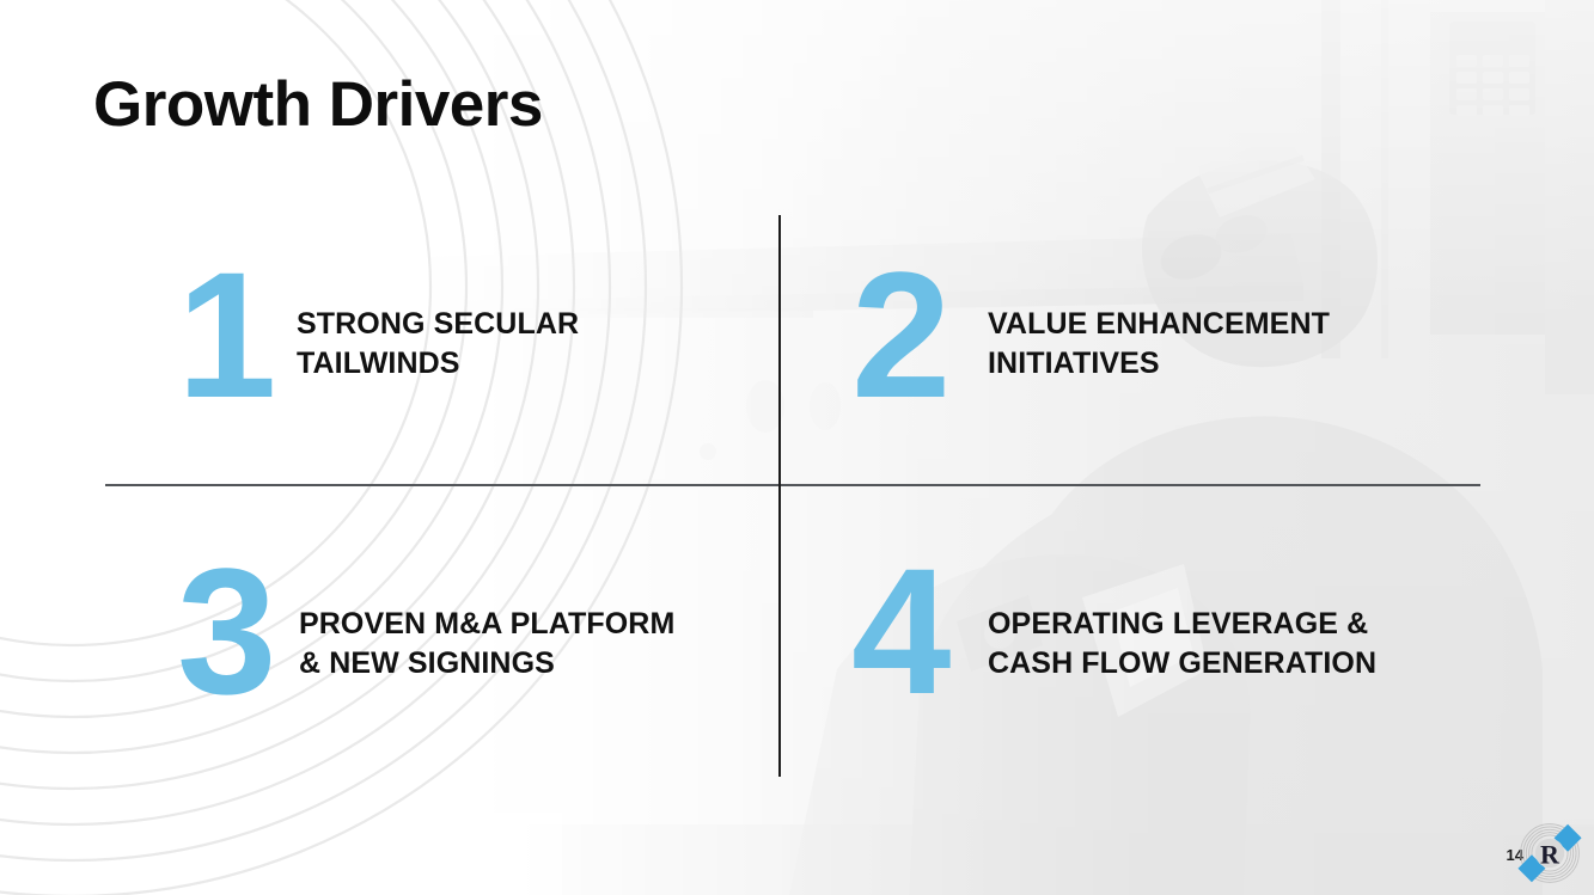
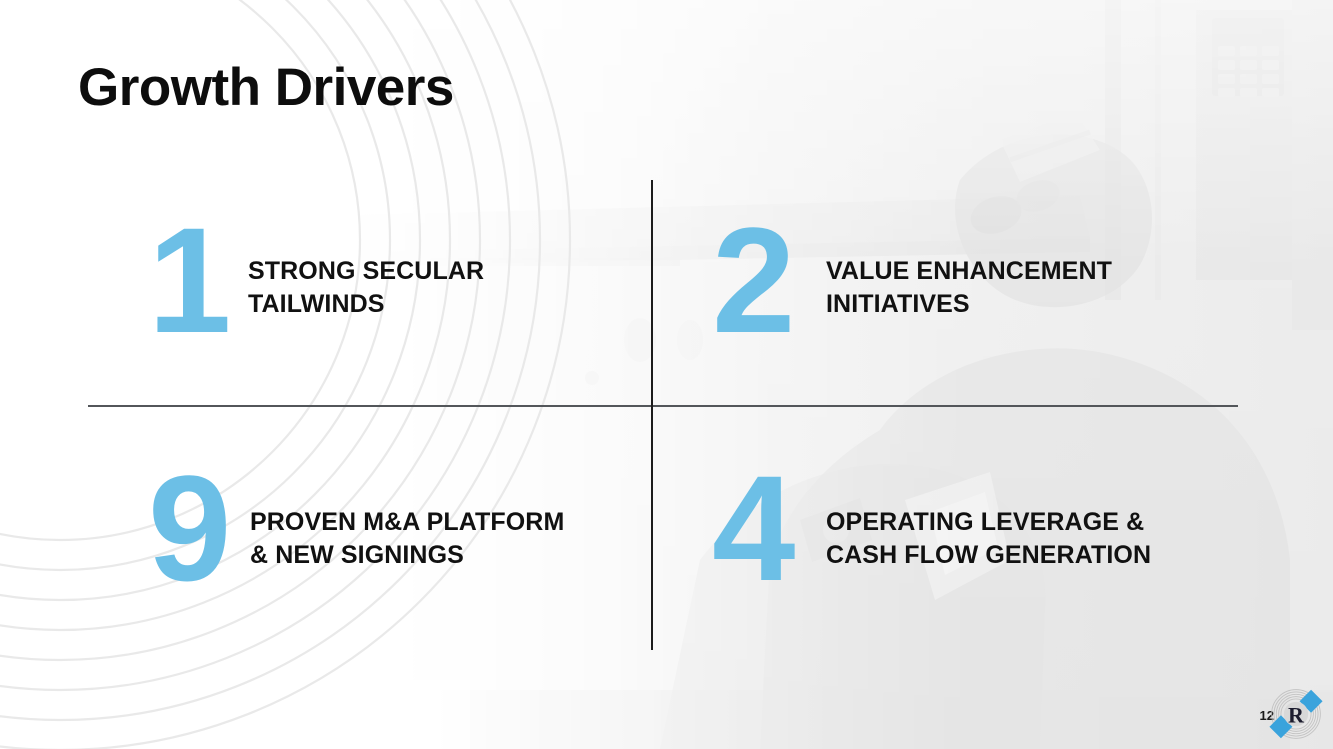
  Growth Drivers
  1
  STRONG SECULAR
  TAILWINDS
  2
  VALUE ENHANCEMENT
  INITIATIVES
- 3
+ 9
  PROVEN M&A PLATFORM
  & NEW SIGNINGS
  4
  OPERATING LEVERAGE &
  CASH FLOW GENERATION
- 14
+ 12
  R
